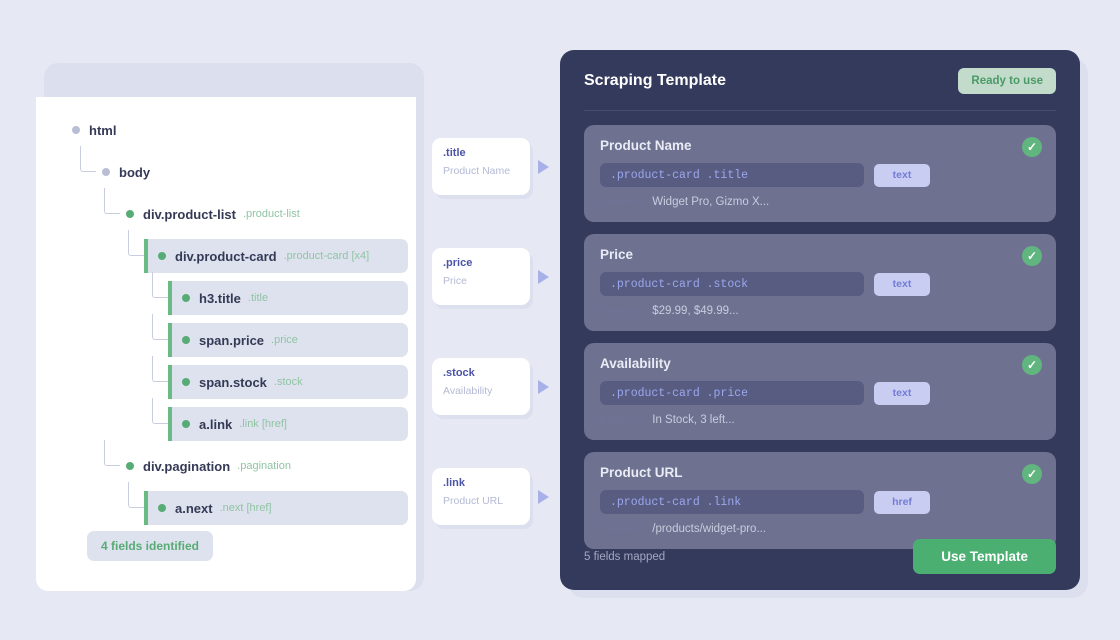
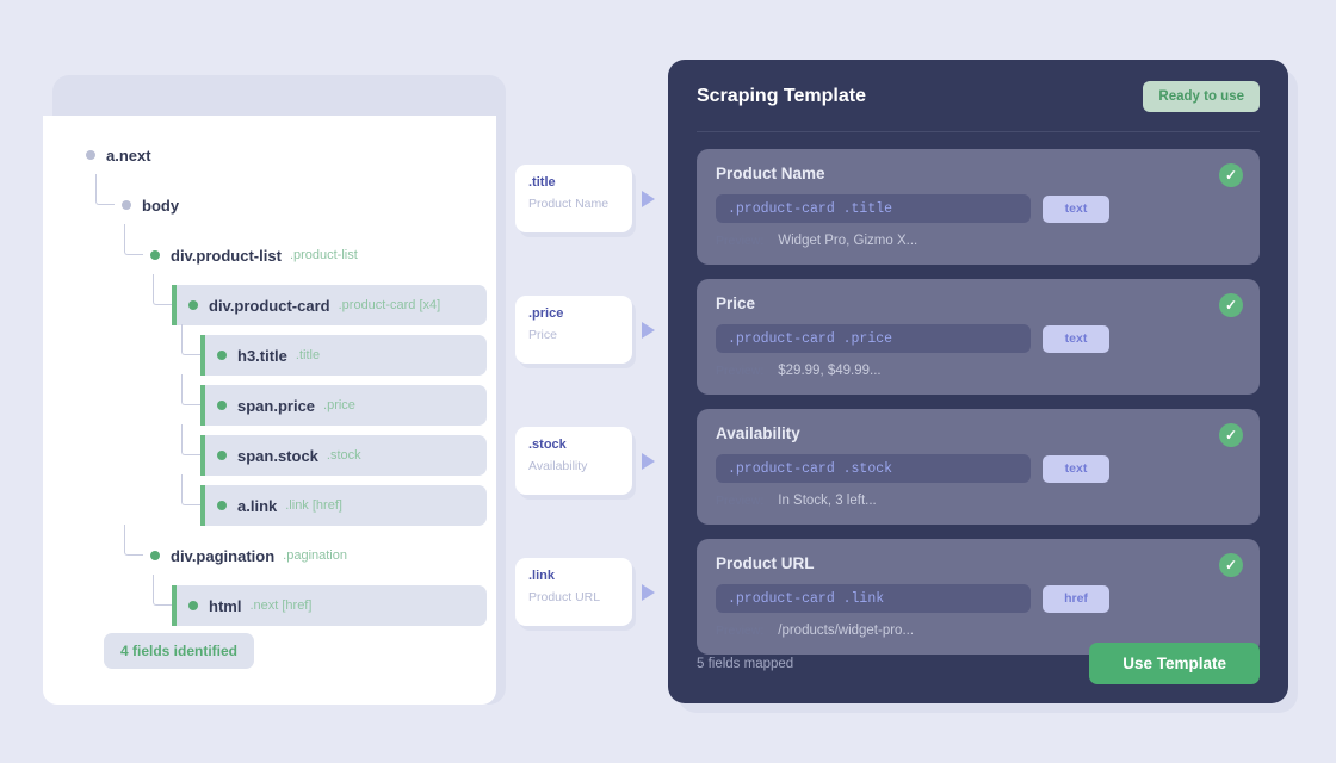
- html
+ a.next
  body
  div.product-list
  .product-list
  div.product-card
  .product-card [x4]
  h3.title
  .title
  span.price
  .price
  span.stock
  .stock
  a.link
  .link [href]
  div.pagination
  .pagination
- a.next
+ html
  .next [href]
  4 fields identified
  .title
  Product Name
  .price
  Price
  .stock
  Availability
  .link
  Product URL
  Scraping Template
  Ready to use
  Product Name
  ✓
  .product-card .title
  text
  Widget Pro, Gizmo X...
  Price
  ✓
- .product-card .stock
+ .product-card .price
  text
  $29.99, $49.99...
  Availability
  ✓
- .product-card .price
+ .product-card .stock
  text
  In Stock, 3 left...
  Product URL
  ✓
  .product-card .link
  href
  /products/widget-pro...
  5 fields mapped
  Use Template
